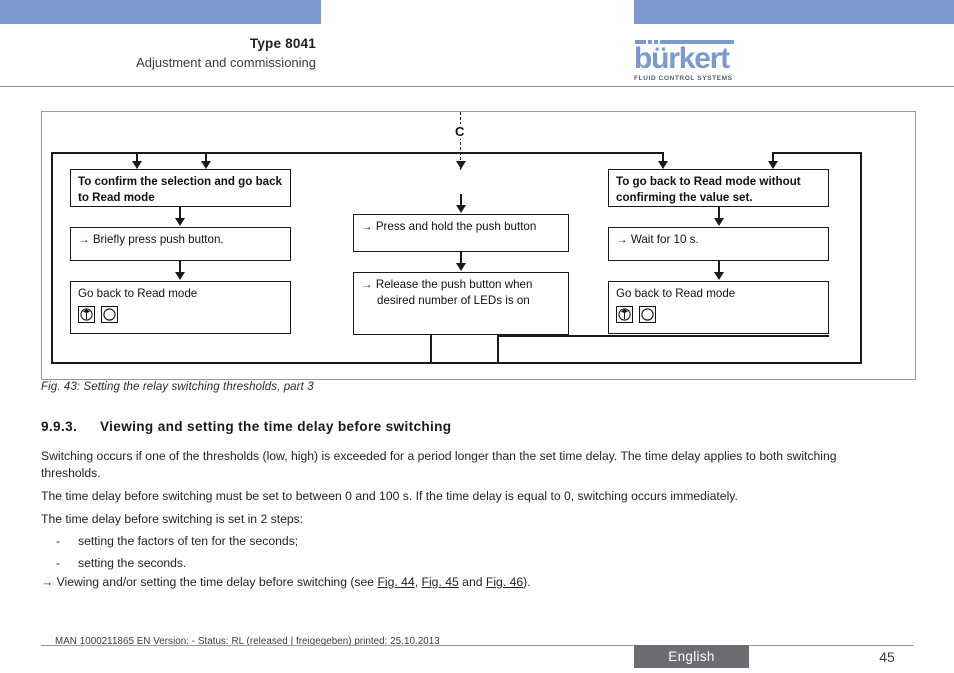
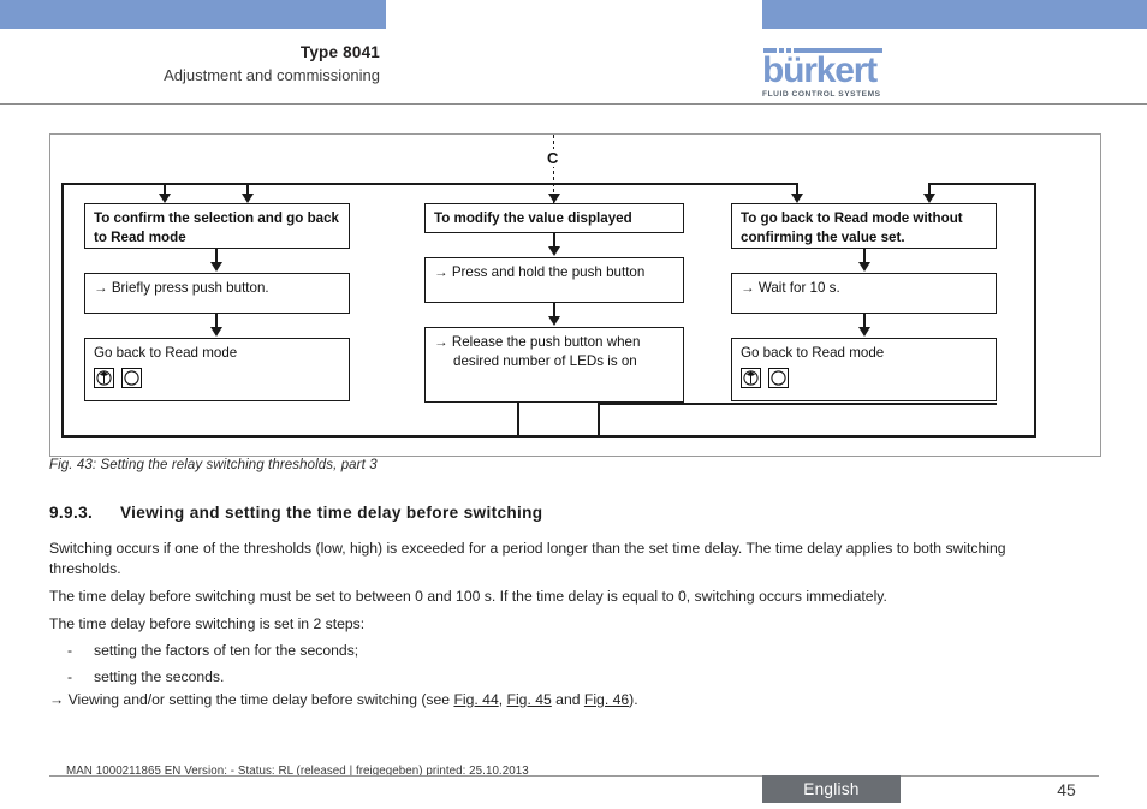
  Type 8041
  Adjustment and commissioning
  bürkert
  C
  To confirm the selection and go back to Read mode
  → Briefly press push button.
  Go back to Read mode
+ To modify the value displayed
  → Press and hold the push button
  → Release the push button when desired number of LEDs is on
  To go back to Read mode without confirming the value set.
  → Wait for 10 s.
  Go back to Read mode
  Fig. 43: Setting the relay switching thresholds, part 3
  9.9.3. Viewing and setting the time delay before switching
  Switching occurs if one of the thresholds (low, high) is exceeded for a period longer than the set time delay. The time delay applies to both switching thresholds.
  The time delay before switching must be set to between 0 and 100 s. If the time delay is equal to 0, switching occurs immediately.
  The time delay before switching is set in 2 steps:
  - setting the factors of ten for the seconds;
  - setting the seconds.
  → Viewing and/or setting the time delay before switching (see Fig. 44, Fig. 45 and Fig. 46).
  MAN 1000211865 EN Version: - Status: RL (released | freigegeben) printed: 25.10.2013
  English
  45
